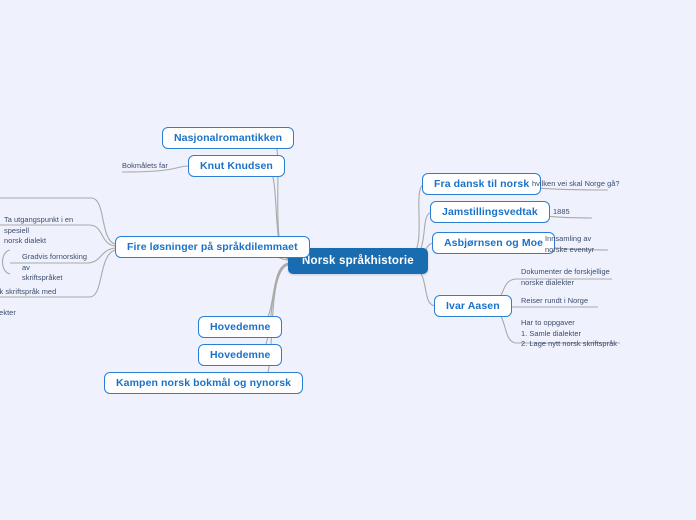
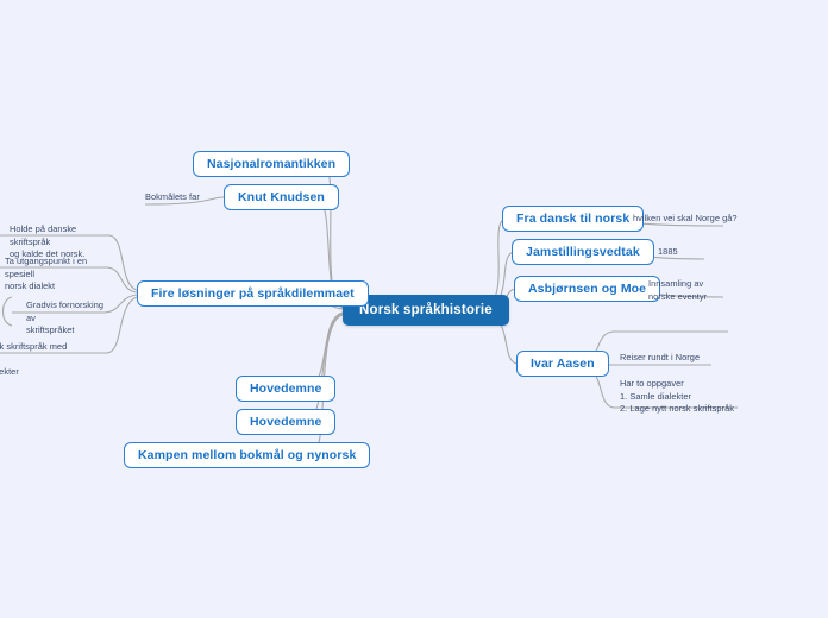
  Norsk språkhistorie
  Fra dansk til norsk
  Jamstillingsvedtak
  Asbjørnsen og Moe
  Ivar Aasen
  Nasjonalromantikken
  Knut Knudsen
  Fire løsninger på språkdilemmaet
  Hovedemne
  Hovedemne
- Kampen norsk bokmål og nynorsk
+ Kampen mellom bokmål og nynorsk
  hvilken vei skal Norge gå?
  1885
  Innsamling av
  norske eventyr
- Dokumenter de forskjellige
- norske dialekter
  Reiser rundt i Norge
  Har to oppgaver
  1. Samle dialekter
  2. Lage nytt norsk skriftspråk
  Bokmålets far
+ Holde på danske skriftspråk
+ og kalde det norsk.
  Ta utgangspunkt i en spesiell
  norsk dialekt
  Gradvis fornorsking av
  skriftspråket
